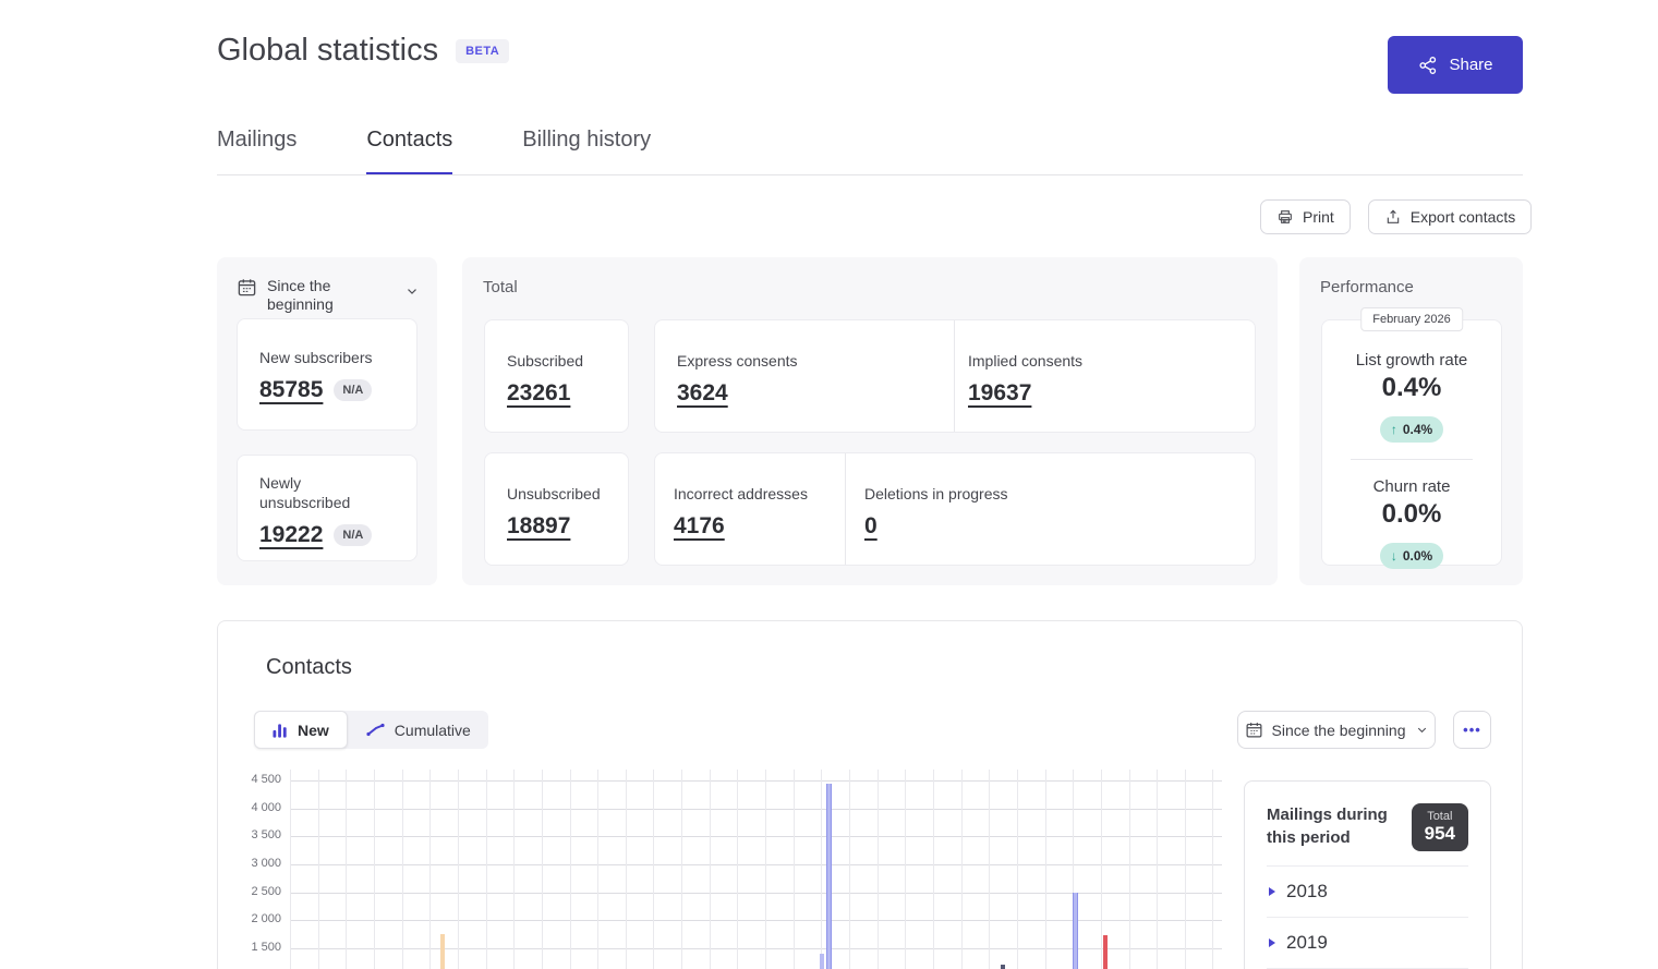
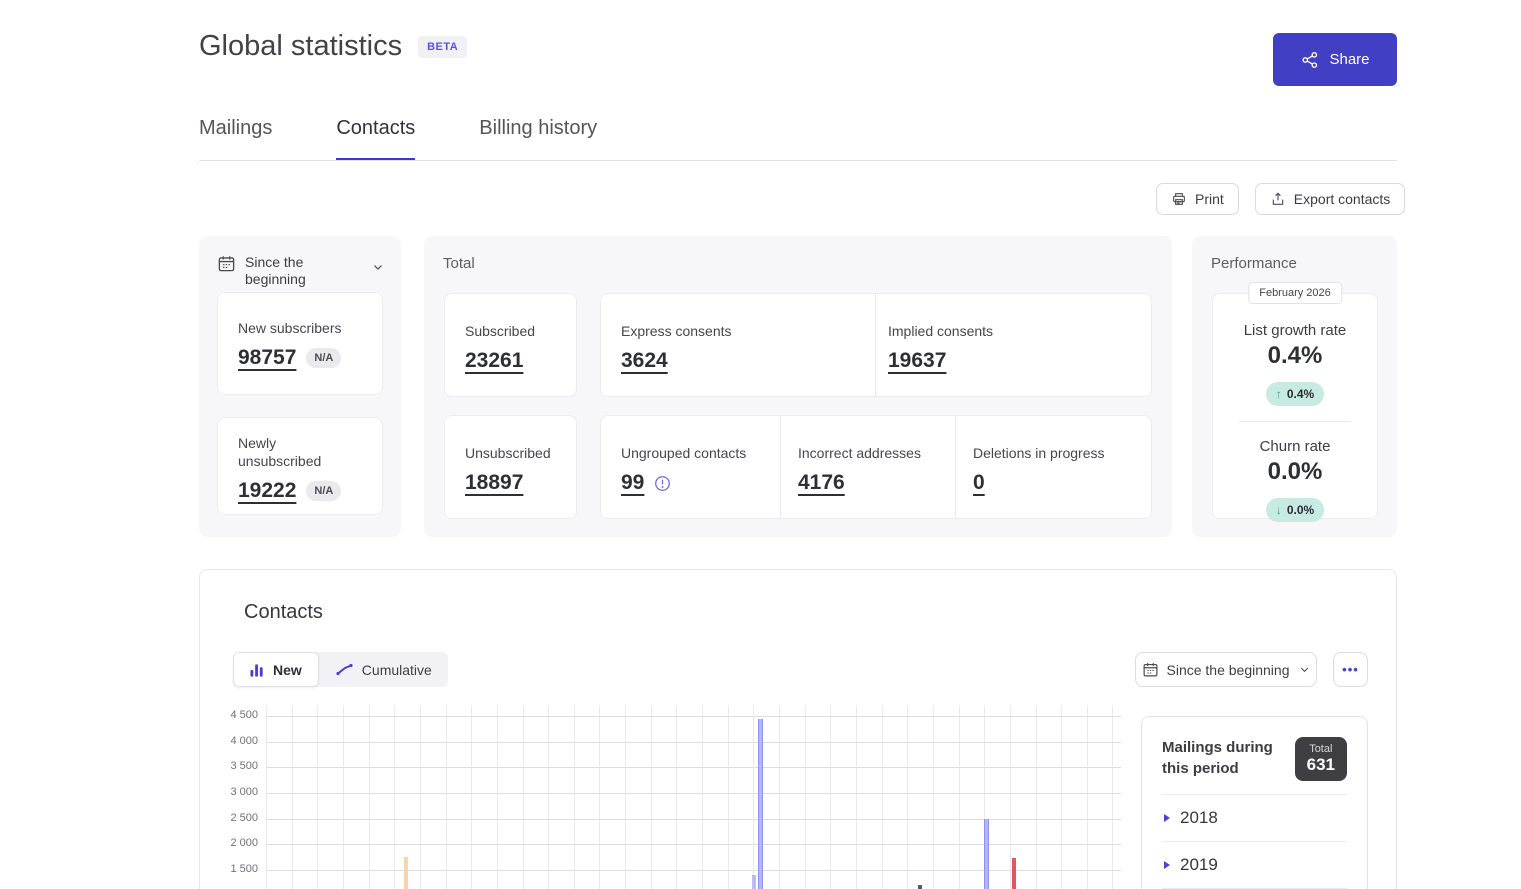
  Global statistics
  BETA
  Share
  Mailings
  Contacts
  Billing history
  Print
  Export contacts
  Since the beginning
  New subscribers
- 85785
+ 98757
  N/A
  Newly unsubscribed
  19222
  N/A
  Total
  Subscribed
  23261
  Express consents
  3624
  Implied consents
  19637
  Unsubscribed
  18897
+ Ungrouped contacts
+ 99
  Incorrect addresses
  4176
  Deletions in progress
  0
  Performance
  February 2026
  List growth rate
  0.4%
  ↑
  0.4%
  Churn rate
  0.0%
  ↓
  0.0%
  Contacts
  New
  Cumulative
  Since the beginning
  •••
  4 500
  4 000
  3 500
  3 000
  2 500
  2 000
  1 500
  Mailings during this period
  Total
- 954
+ 631
  2018
  2019
